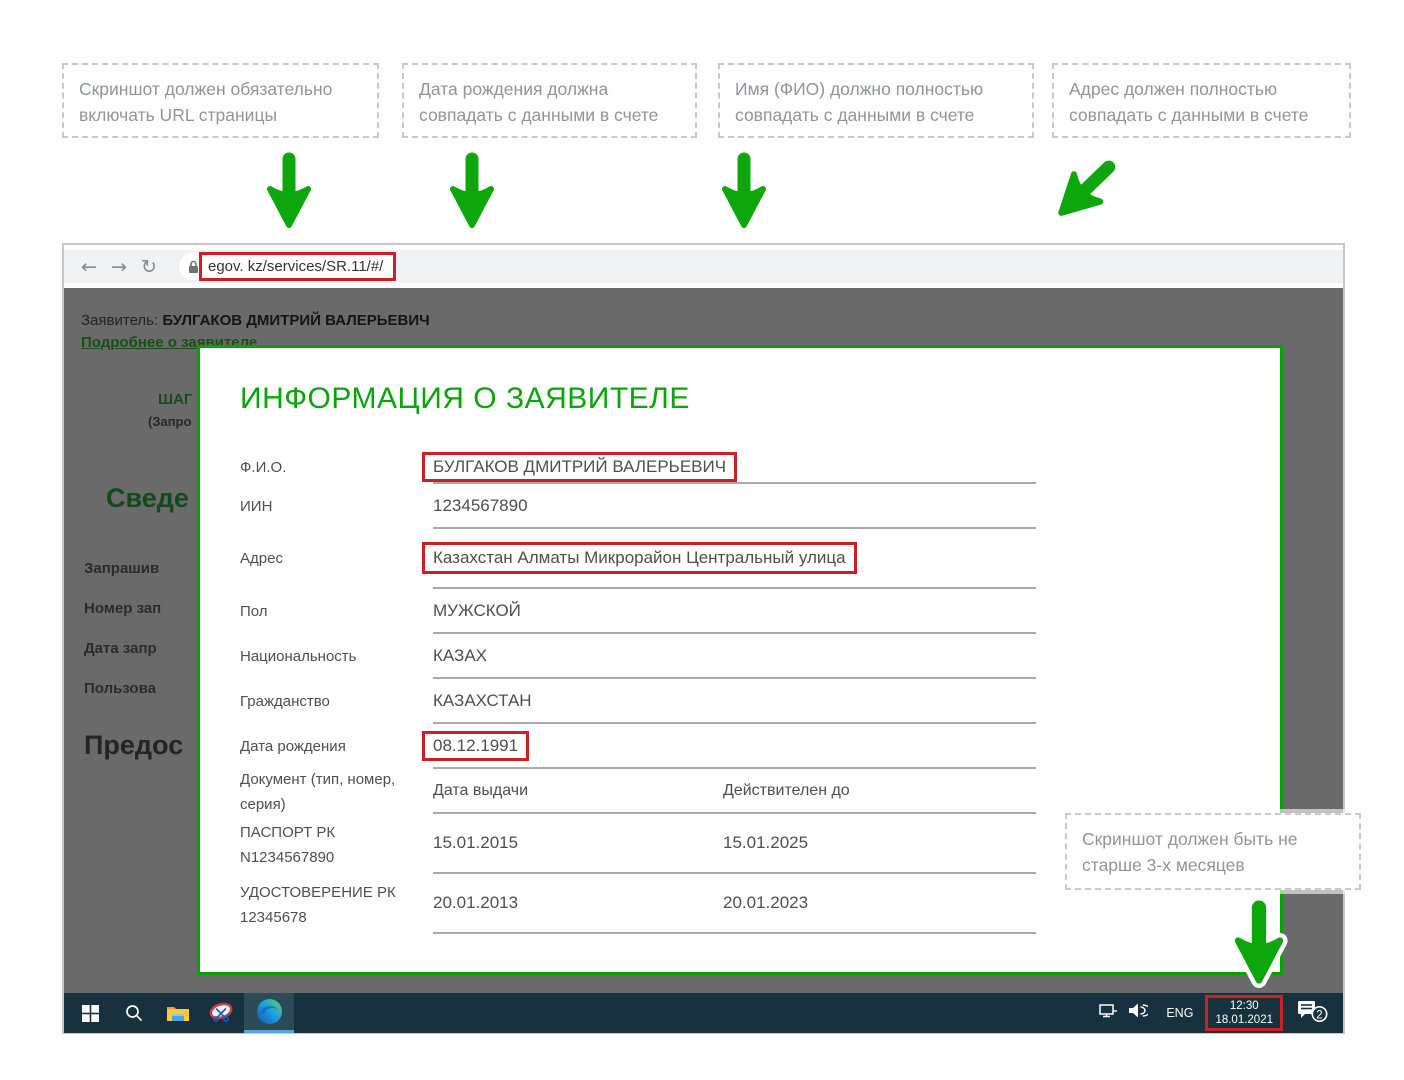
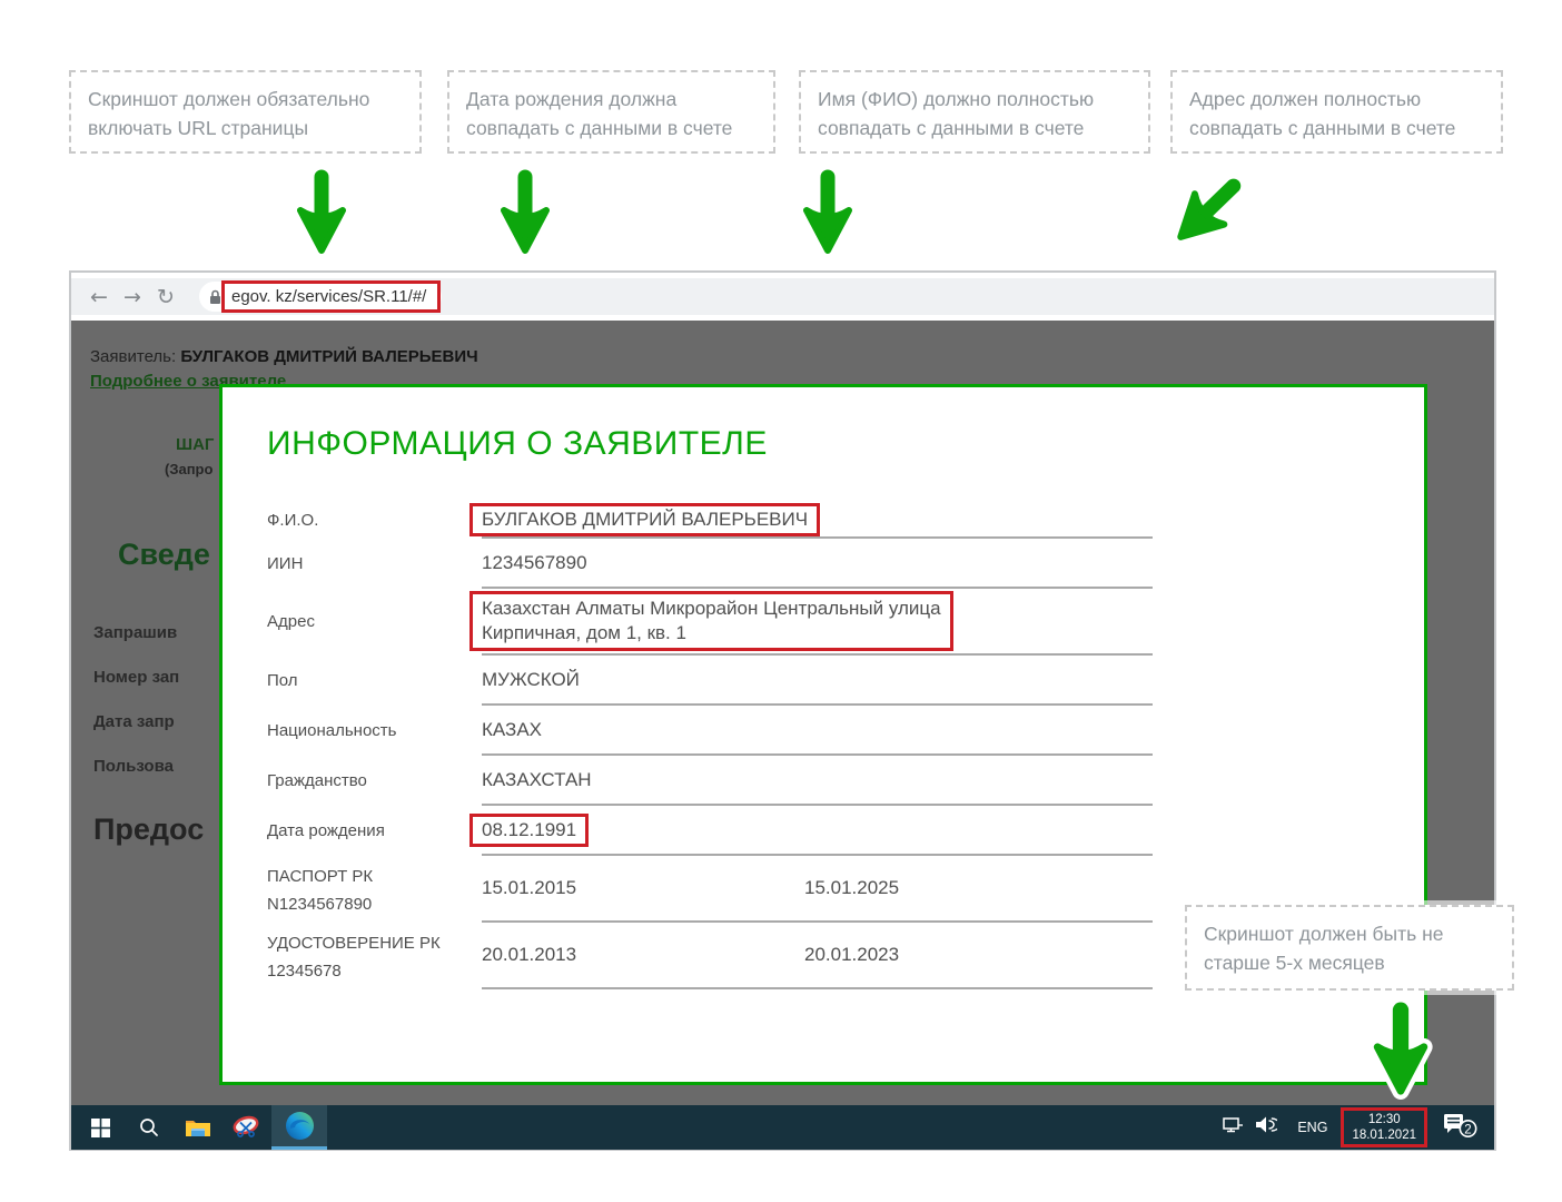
  Скриншот должен обязательно включать URL страницы
  Дата рождения должна совпадать с данными в счете
  Имя (ФИО) должно полностью совпадать с данными в счете
  Адрес должен полностью совпадать с данными в счете
  ←
  →
  ↻
  egov. kz/services/SR.11/#/
  Заявитель: БУЛГАКОВ ДМИТРИЙ ВАЛЕРЬЕВИЧ
  Подробнее о заявителе
  ШАГ
  (Запро
  Сведе
  Запрашив
  Номер зап
  Дата запр
  Пользова
  Предос
  ИНФОРМАЦИЯ О ЗАЯВИТЕЛЕ
  Ф.И.О.
  БУЛГАКОВ ДМИТРИЙ ВАЛЕРЬЕВИЧ
  ИИН
  1234567890
  Адрес
  Казахстан Алматы Микрорайон Центральный улица
+ Кирпичная, дом 1, кв. 1
  Пол
  МУЖСКОЙ
  Национальность
  КАЗАХ
  Гражданство
  КАЗАХСТАН
  Дата рождения
  08.12.1991
- Документ (тип, номер, серия)
- Дата выдачи
- Действителен до
  ПАСПОРТ РК
  N1234567890
  15.01.2015
  15.01.2025
  УДОСТОВЕРЕНИЕ РК
  12345678
  20.01.2013
  20.01.2023
  ENG
  12:30
  18.01.2021
  2
- Скриншот должен быть не старше 3-х месяцев
+ Скриншот должен быть не старше 5-х месяцев
